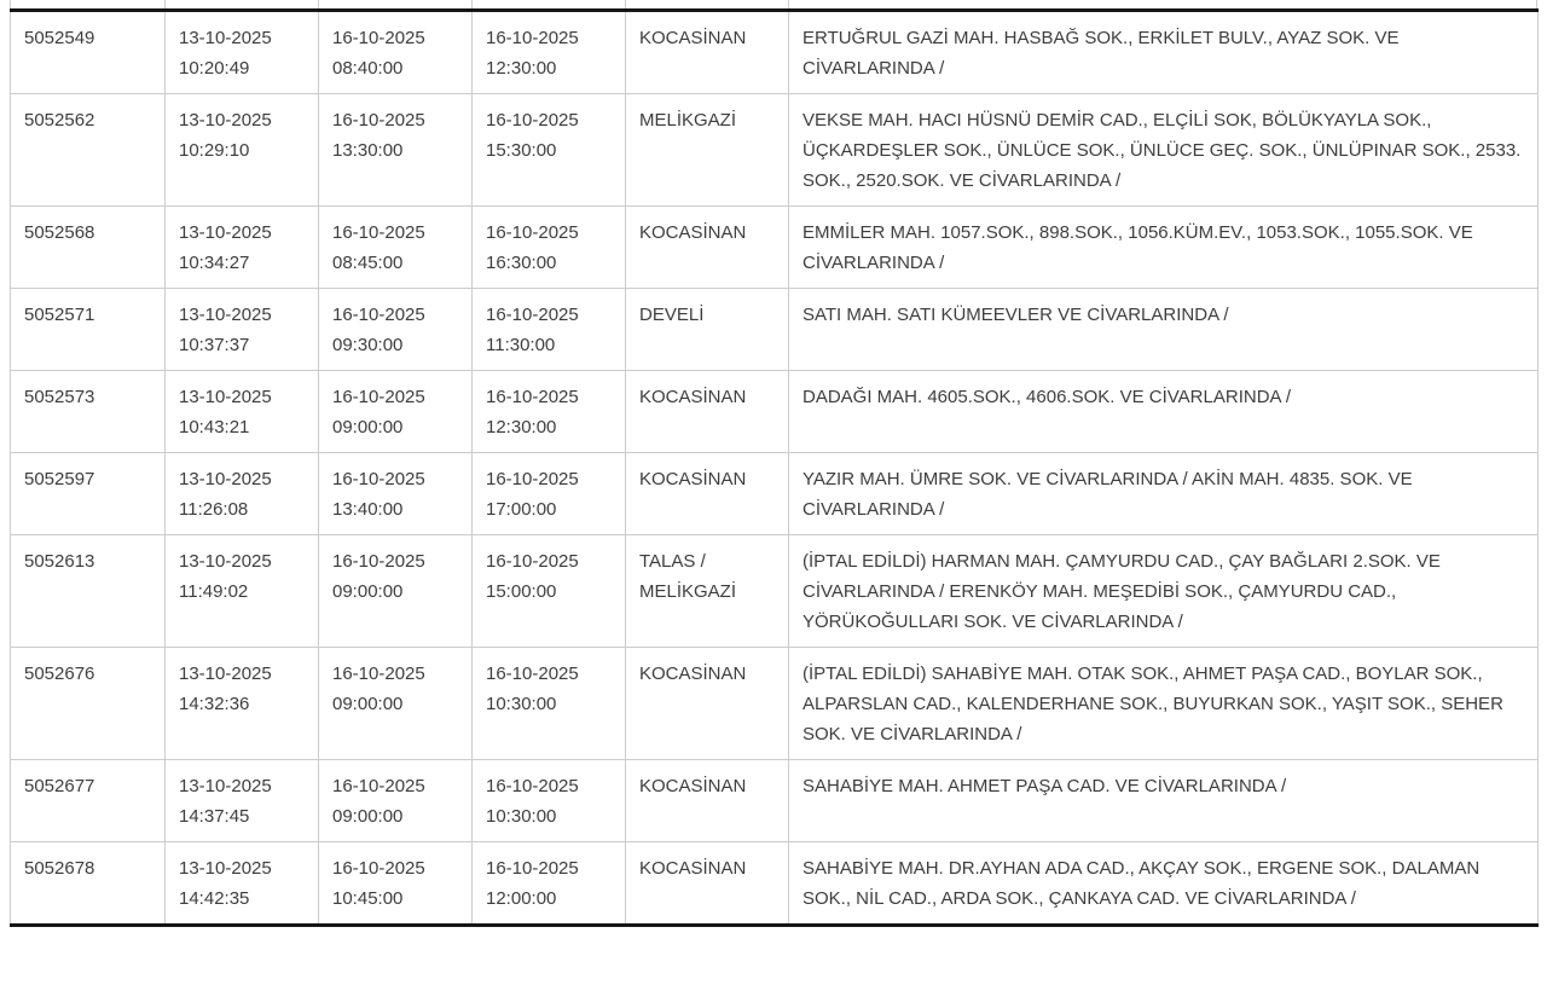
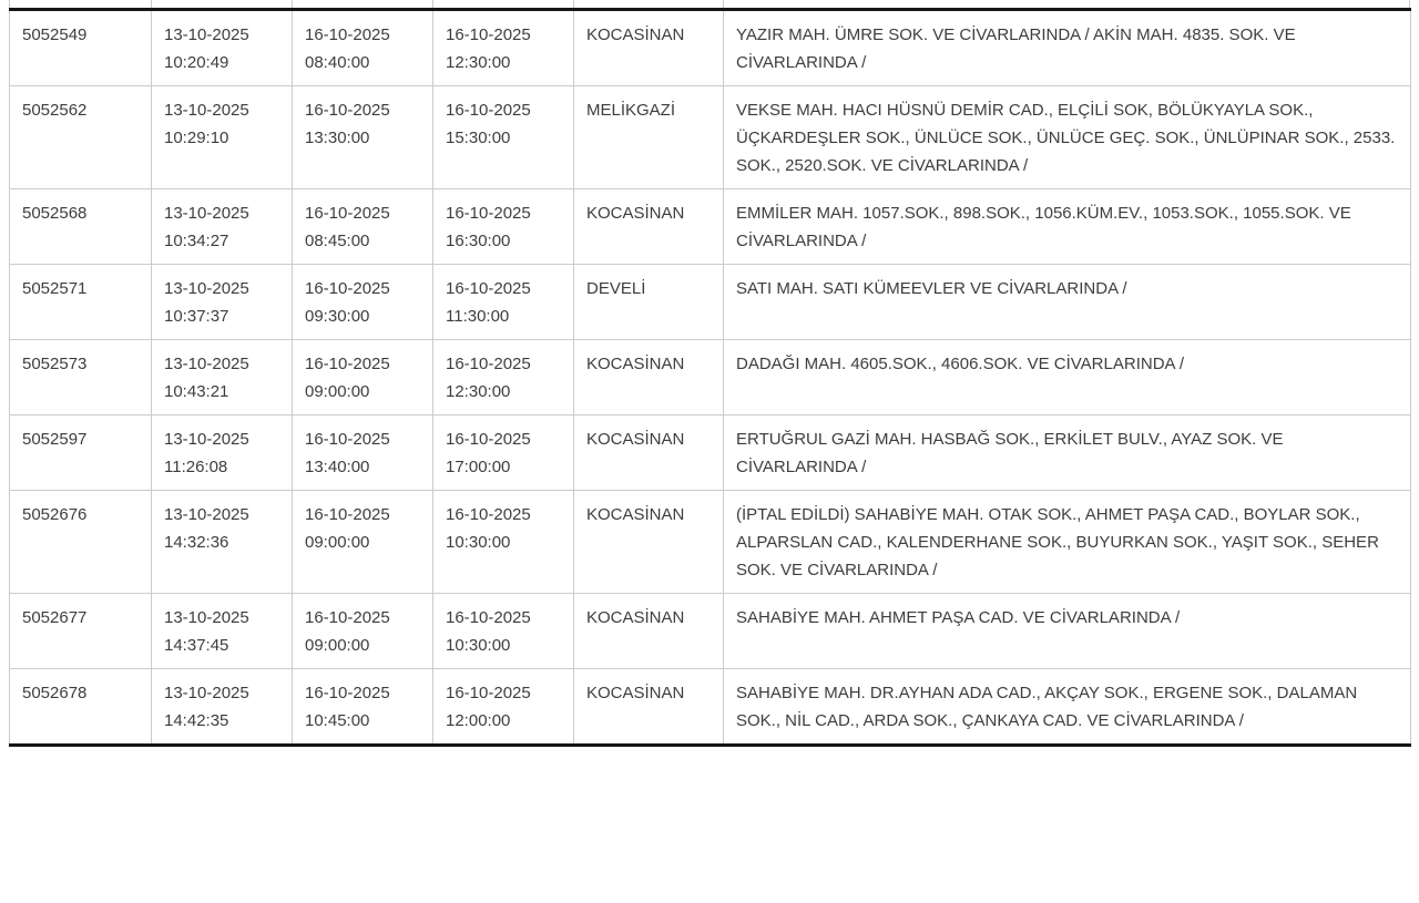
- 5052549	13-10-2025 10:20:49	16-10-2025 08:40:00	16-10-2025 12:30:00	KOCASİNAN	ERTUĞRUL GAZİ MAH. HASBAĞ SOK., ERKİLET BULV., AYAZ SOK. VE CİVARLARINDA /
+ 5052549	13-10-2025 10:20:49	16-10-2025 08:40:00	16-10-2025 12:30:00	KOCASİNAN	YAZIR MAH. ÜMRE SOK. VE CİVARLARINDA / AKİN MAH. 4835. SOK. VE CİVARLARINDA /
  5052562	13-10-2025 10:29:10	16-10-2025 13:30:00	16-10-2025 15:30:00	MELİKGAZİ	VEKSE MAH. HACI HÜSNÜ DEMİR CAD., ELÇİLİ SOK, BÖLÜKYAYLA SOK., ÜÇKARDEŞLER SOK., ÜNLÜCE SOK., ÜNLÜCE GEÇ. SOK., ÜNLÜPINAR SOK., 2533. SOK., 2520.SOK. VE CİVARLARINDA /
  5052568	13-10-2025 10:34:27	16-10-2025 08:45:00	16-10-2025 16:30:00	KOCASİNAN	EMMİLER MAH. 1057.SOK., 898.SOK., 1056.KÜM.EV., 1053.SOK., 1055.SOK. VE CİVARLARINDA /
  5052571	13-10-2025 10:37:37	16-10-2025 09:30:00	16-10-2025 11:30:00	DEVELİ	SATI MAH. SATI KÜMEEVLER VE CİVARLARINDA /
  5052573	13-10-2025 10:43:21	16-10-2025 09:00:00	16-10-2025 12:30:00	KOCASİNAN	DADAĞI MAH. 4605.SOK., 4606.SOK. VE CİVARLARINDA /
- 5052597	13-10-2025 11:26:08	16-10-2025 13:40:00	16-10-2025 17:00:00	KOCASİNAN	YAZIR MAH. ÜMRE SOK. VE CİVARLARINDA / AKİN MAH. 4835. SOK. VE CİVARLARINDA /
+ 5052597	13-10-2025 11:26:08	16-10-2025 13:40:00	16-10-2025 17:00:00	KOCASİNAN	ERTUĞRUL GAZİ MAH. HASBAĞ SOK., ERKİLET BULV., AYAZ SOK. VE CİVARLARINDA /
- 5052613	13-10-2025 11:49:02	16-10-2025 09:00:00	16-10-2025 15:00:00	TALAS / MELİKGAZİ	(İPTAL EDİLDİ) HARMAN MAH. ÇAMYURDU CAD., ÇAY BAĞLARI 2.SOK. VE CİVARLARINDA / ERENKÖY MAH. MEŞEDİBİ SOK., ÇAMYURDU CAD., YÖRÜKOĞULLARI SOK. VE CİVARLARINDA /
  5052676	13-10-2025 14:32:36	16-10-2025 09:00:00	16-10-2025 10:30:00	KOCASİNAN	(İPTAL EDİLDİ) SAHABİYE MAH. OTAK SOK., AHMET PAŞA CAD., BOYLAR SOK., ALPARSLAN CAD., KALENDERHANE SOK., BUYURKAN SOK., YAŞIT SOK., SEHER SOK. VE CİVARLARINDA /
  5052677	13-10-2025 14:37:45	16-10-2025 09:00:00	16-10-2025 10:30:00	KOCASİNAN	SAHABİYE MAH. AHMET PAŞA CAD. VE CİVARLARINDA /
  5052678	13-10-2025 14:42:35	16-10-2025 10:45:00	16-10-2025 12:00:00	KOCASİNAN	SAHABİYE MAH. DR.AYHAN ADA CAD., AKÇAY SOK., ERGENE SOK., DALAMAN SOK., NİL CAD., ARDA SOK., ÇANKAYA CAD. VE CİVARLARINDA /
